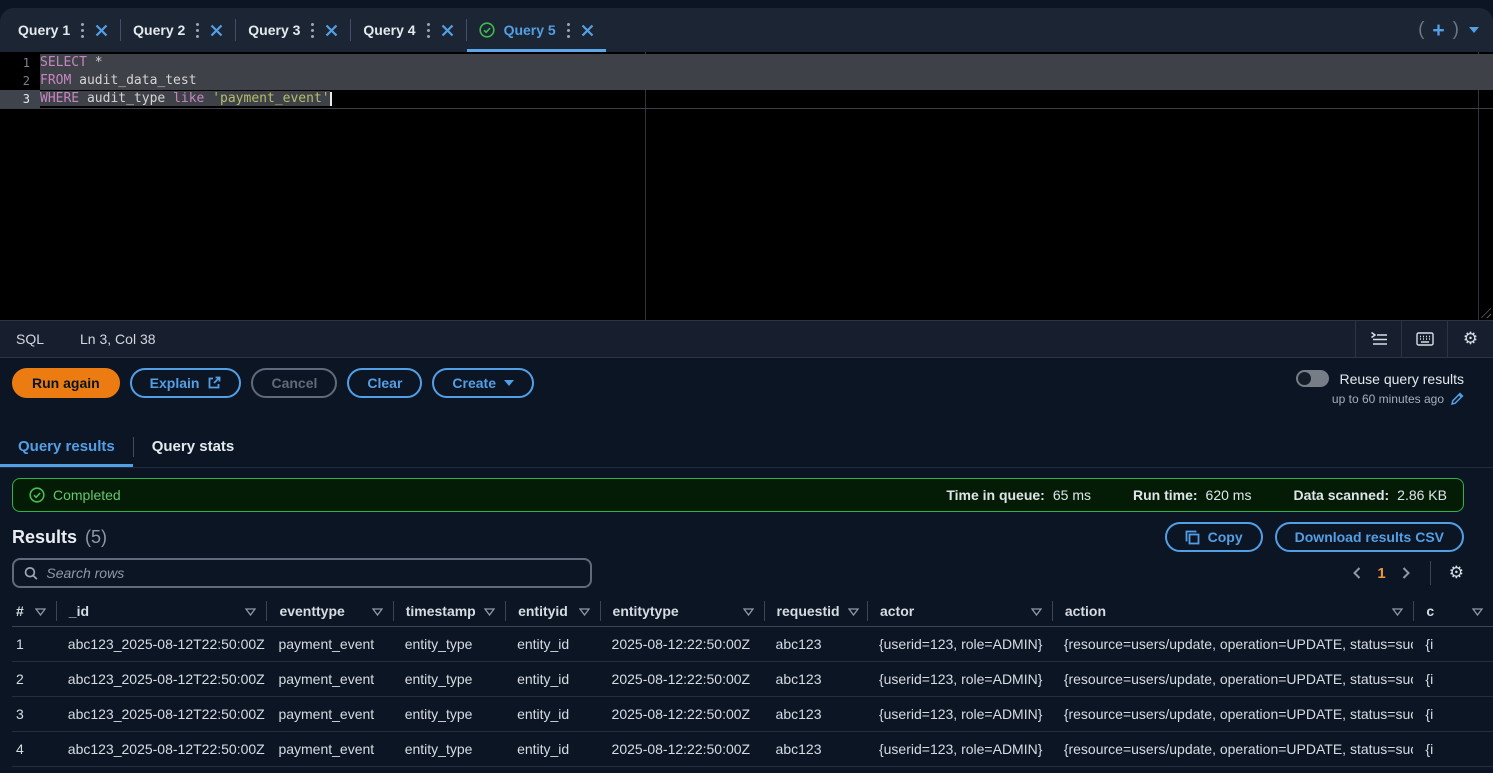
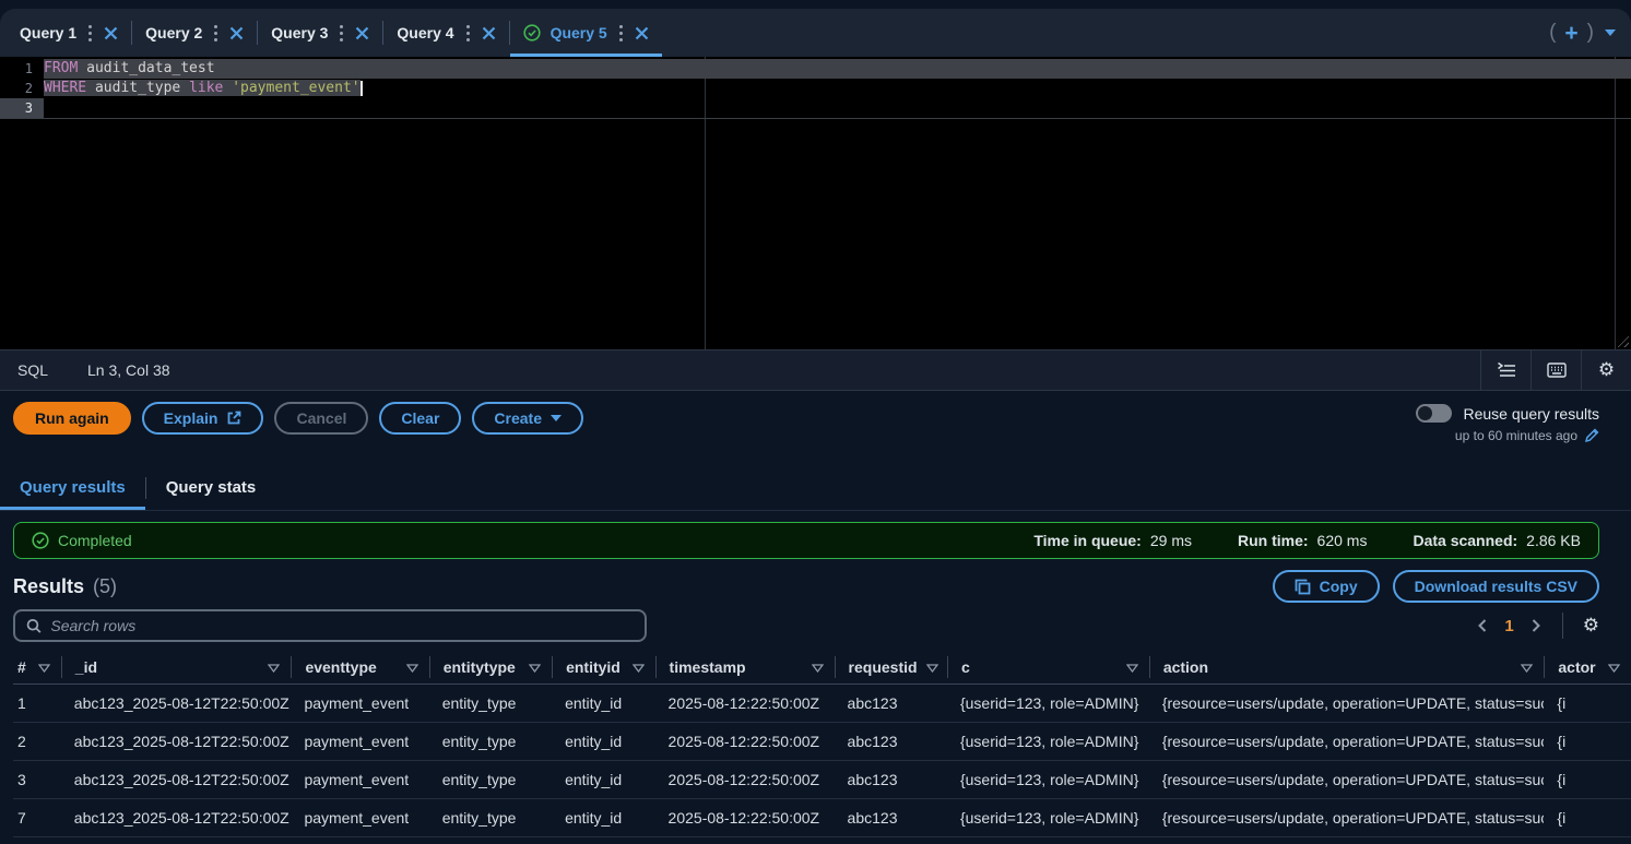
  Query 1
  Query 2
  Query 3
  Query 4
  Query 5
  (
  +
  )
  1
  2
  3
- SELECT *
  FROM audit_data_test
  WHERE audit_type like 'payment_event'
  SQL
  Ln 3, Col 38
  ⚙
  Run again
  Explain
  Cancel
  Clear
  Create
  Reuse query results
  up to 60 minutes ago
  Query results
  Query stats
  Completed
- Time in queue: 65 ms
+ Time in queue: 29 ms
  Run time: 620 ms
  Data scanned: 2.86 KB
  Results
  (5)
  Copy
  Download results CSV
  Search rows
  1
  ⚙
  #
  _id
  eventtype
- timestamp
+ entitytype
  entityid
- entitytype
+ timestamp
  requestid
- actor
+ c
  action
- c
+ actor
  1
  abc123_2025-08-12T22:50:00Z
  payment_event
  entity_type
  entity_id
  2025-08-12:22:50:00Z
  abc123
  {userid=123, role=ADMIN}
  {resource=users/update, operation=UPDATE, status=su
  {i
  2
  abc123_2025-08-12T22:50:00Z
  payment_event
  entity_type
  entity_id
  2025-08-12:22:50:00Z
  abc123
  {userid=123, role=ADMIN}
  {resource=users/update, operation=UPDATE, status=su
  {i
  3
  abc123_2025-08-12T22:50:00Z
  payment_event
  entity_type
  entity_id
  2025-08-12:22:50:00Z
  abc123
  {userid=123, role=ADMIN}
  {resource=users/update, operation=UPDATE, status=su
  {i
- 4
+ 7
  abc123_2025-08-12T22:50:00Z
  payment_event
  entity_type
  entity_id
  2025-08-12:22:50:00Z
  abc123
  {userid=123, role=ADMIN}
  {resource=users/update, operation=UPDATE, status=su
  {i
